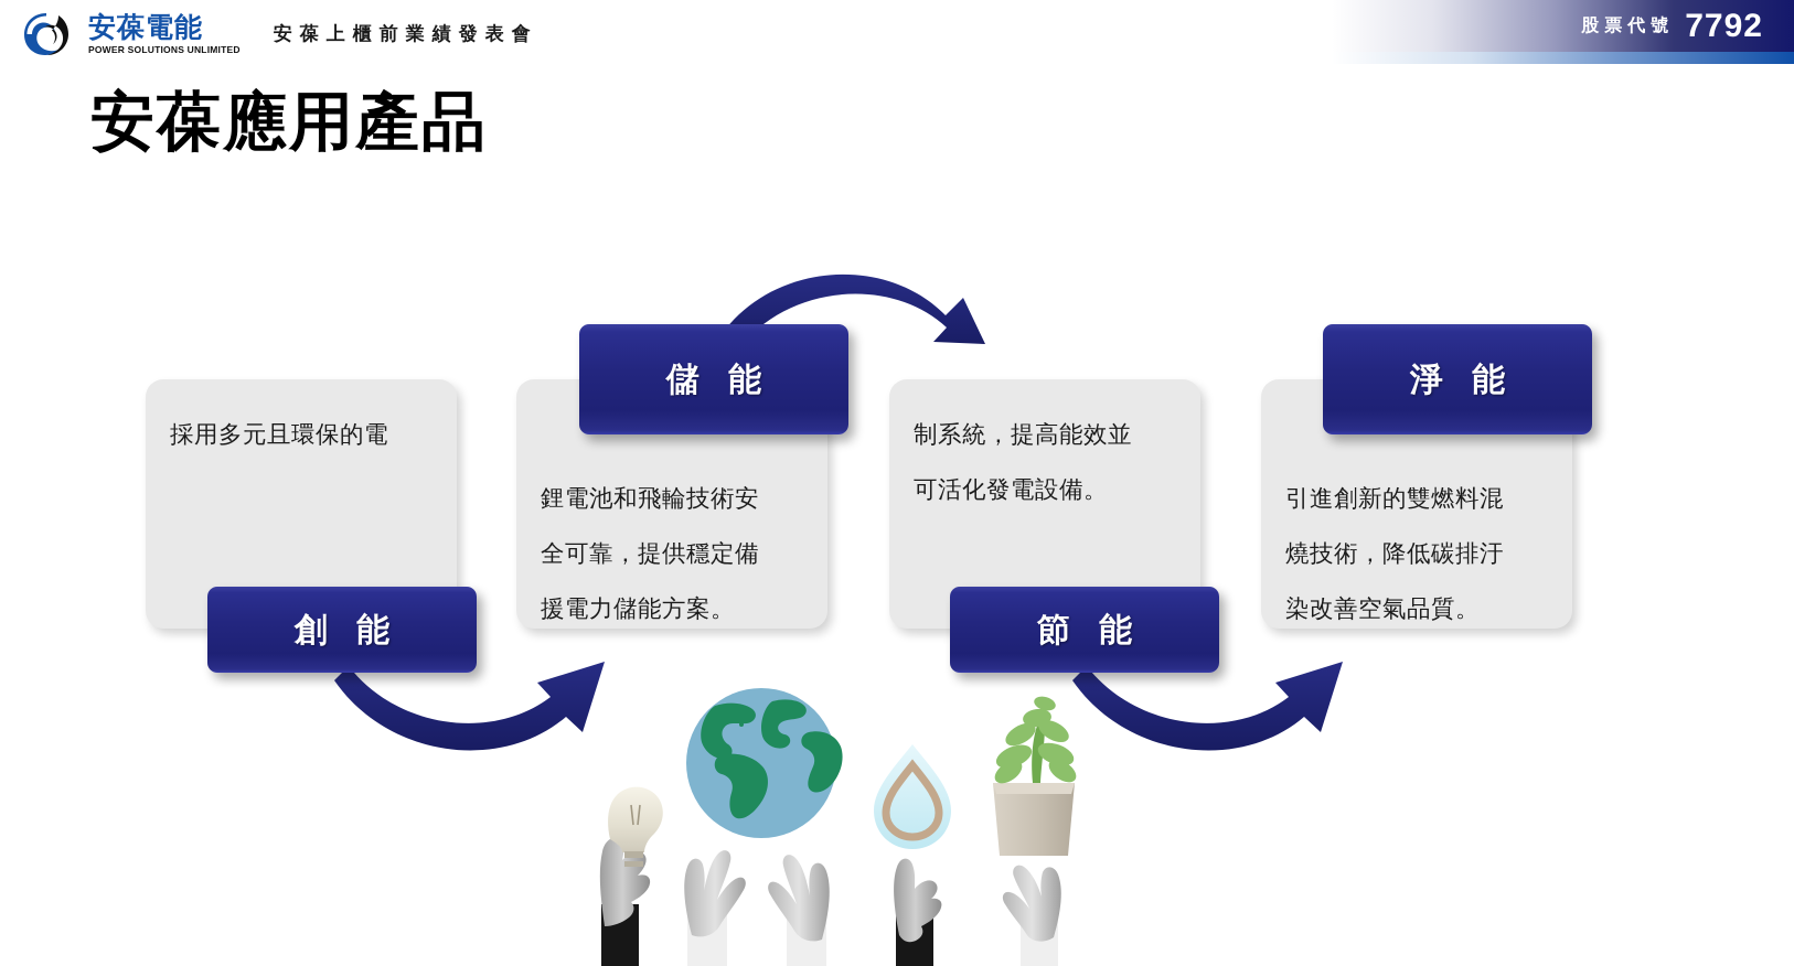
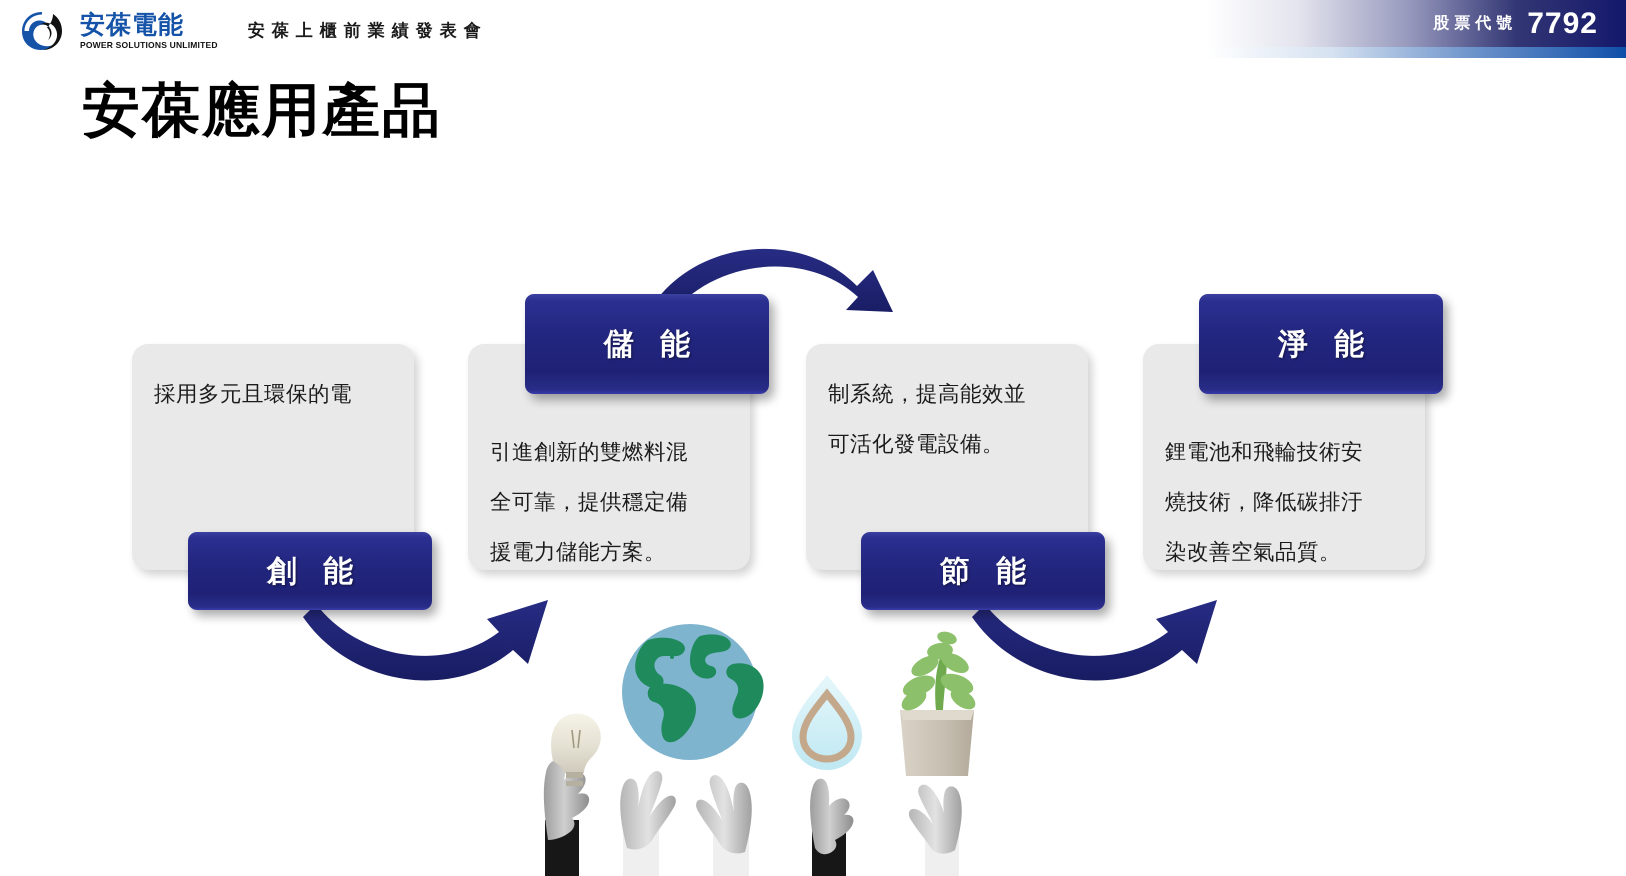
  股票代號
  7792
  安葆電能
  POWER SOLUTIONS UNLIMITED
  安葆上櫃前業績發表會
  安葆應用產品
  採用多元且環保的電
  創 能
- 鋰電池和飛輪技術安
+ 引進創新的雙燃料混
  全可靠，提供穩定備
  援電力儲能方案。
  儲 能
  制系統，提高能效並
  可活化發電設備。
  節 能
- 引進創新的雙燃料混
+ 鋰電池和飛輪技術安
  燒技術，降低碳排汙
  染改善空氣品質。
  淨 能
